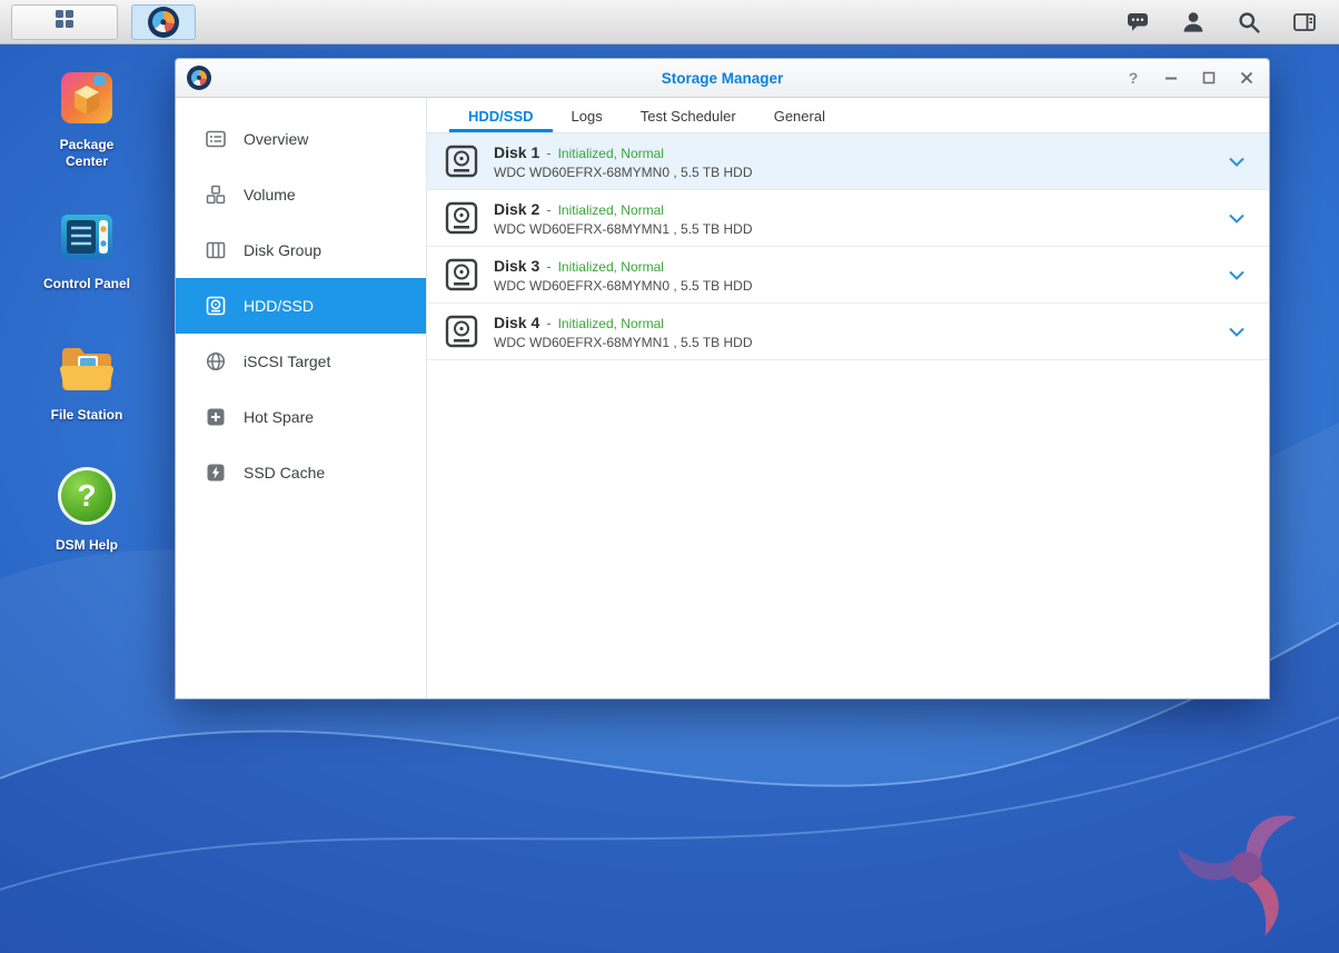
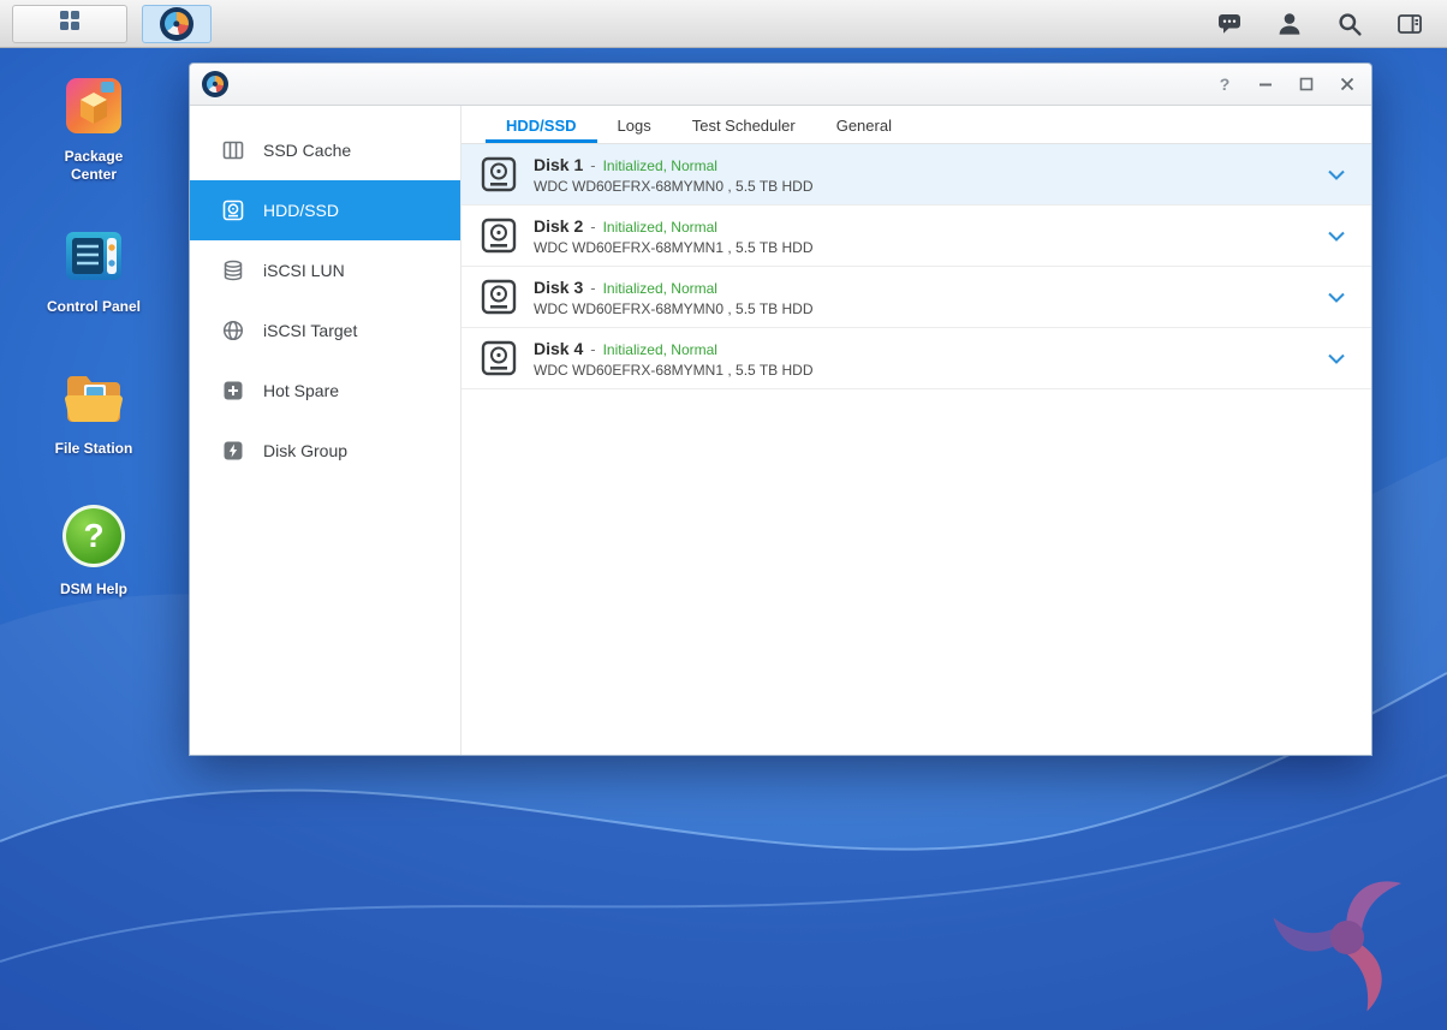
  Package Center
  Control Panel
  File Station
  ?
  DSM Help
- Storage Manager
  ?
- Overview
- Volume
- Disk Group
+ SSD Cache
  HDD/SSD
+ iSCSI LUN
  iSCSI Target
  Hot Spare
- SSD Cache
+ Disk Group
  HDD/SSD
  Logs
  Test Scheduler
  General
  Disk 1
  -
  Initialized, Normal
  WDC WD60EFRX-68MYMN0 , 5.5 TB HDD
  Disk 2
  -
  Initialized, Normal
  WDC WD60EFRX-68MYMN1 , 5.5 TB HDD
  Disk 3
  -
  Initialized, Normal
  WDC WD60EFRX-68MYMN0 , 5.5 TB HDD
  Disk 4
  -
  Initialized, Normal
  WDC WD60EFRX-68MYMN1 , 5.5 TB HDD
